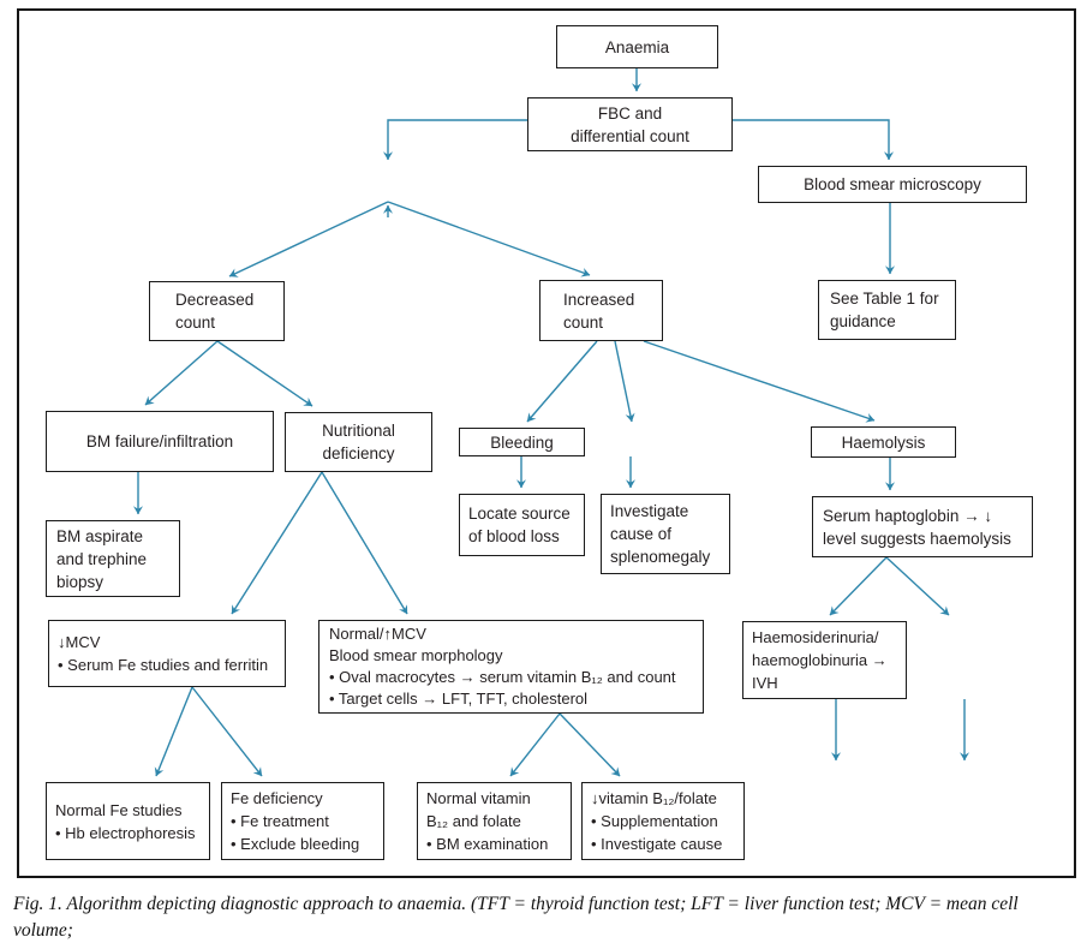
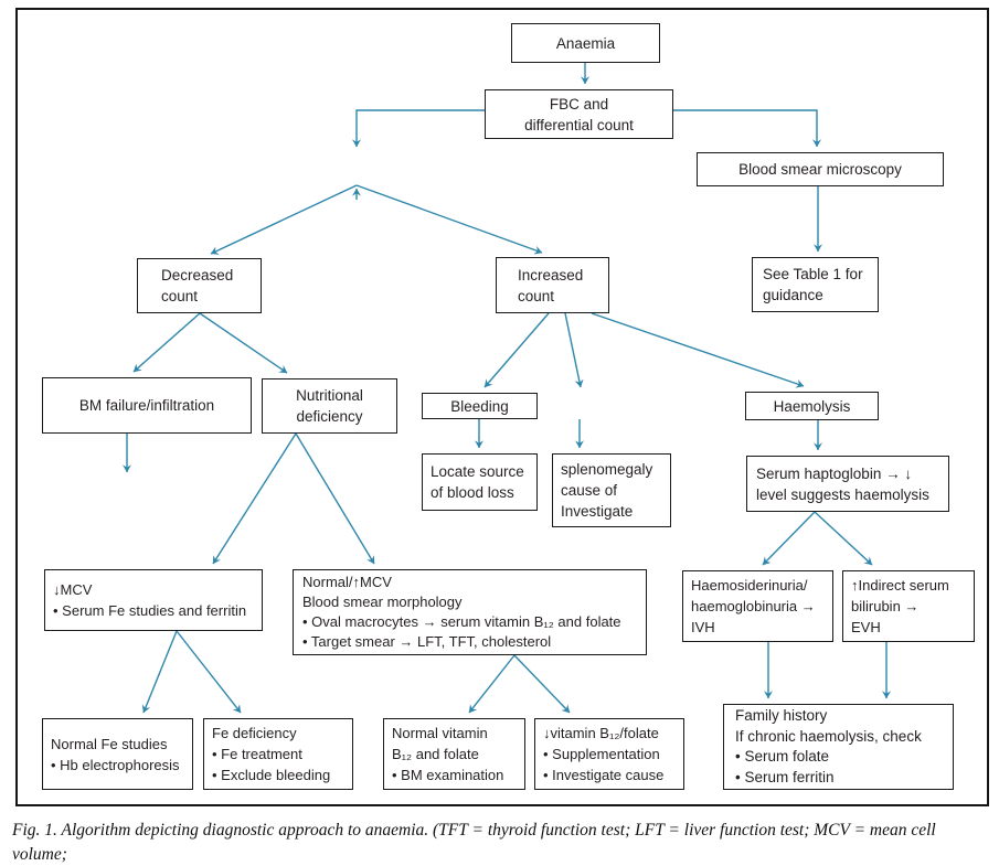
  Anaemia
  FBC and
  differential count
  Blood smear microscopy
  See Table 1 for
  guidance
  Decreased
  count
  Increased
  count
  BM failure/infiltration
  Nutritional
  deficiency
  Bleeding
  Haemolysis
- BM aspirate
- and trephine
- biopsy
  Locate source
  of blood loss
- Investigate
+ splenomegaly
  cause of
- splenomegaly
+ Investigate
  Serum haptoglobin → ↓
  level suggests haemolysis
  ↓MCV
  • Serum Fe studies and ferritin
  Normal/↑MCV
  Blood smear morphology
- • Oval macrocytes → serum vitamin B₁₂ and count
+ • Oval macrocytes → serum vitamin B₁₂ and folate
- • Target cells → LFT, TFT, cholesterol
+ • Target smear → LFT, TFT, cholesterol
  Haemosiderinuria/
  haemoglobinuria →
  IVH
+ ↑Indirect serum
+ bilirubin →
+ EVH
  Normal Fe studies
  • Hb electrophoresis
  Fe deficiency
  • Fe treatment
  • Exclude bleeding
  Normal vitamin
  B₁₂ and folate
  • BM examination
  ↓vitamin B₁₂/folate
  • Supplementation
  • Investigate cause
+ Family history
+ If chronic haemolysis, check
+ • Serum folate
+ • Serum ferritin
  Fig. 1. Algorithm depicting diagnostic approach to anaemia. (TFT = thyroid function test; LFT = liver function test; MCV = mean cell volume;
